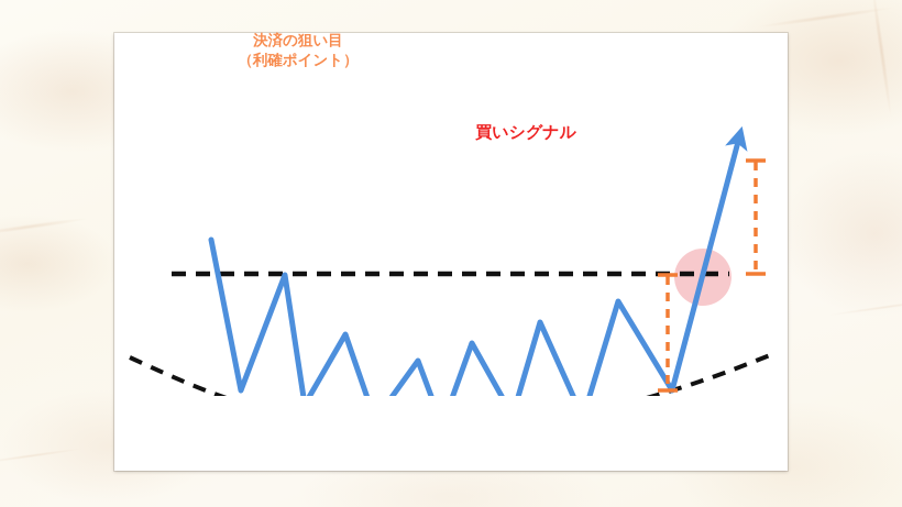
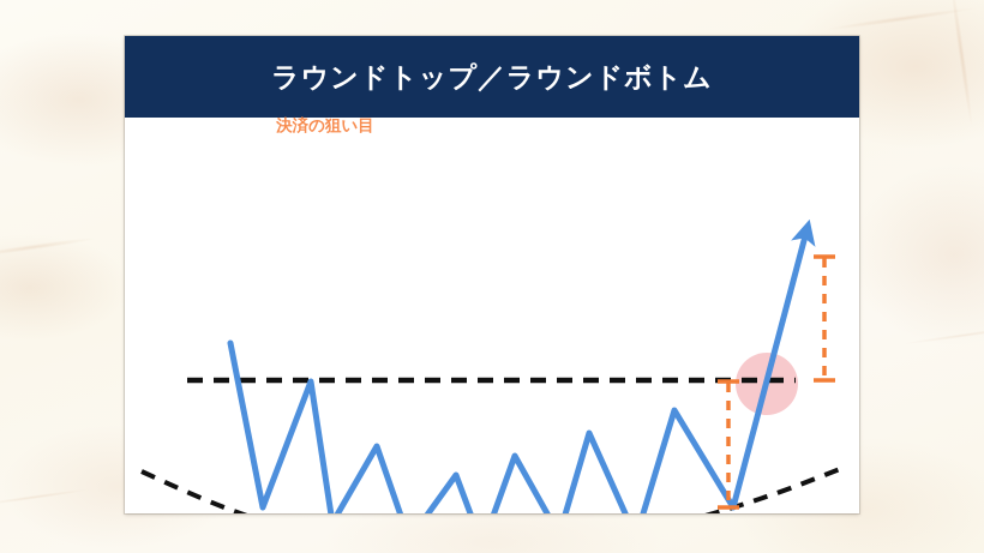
+ ラウンドトップ／ラウンドボトム
  決済の狙い目
- （利確ポイント）
- 買いシグナル
